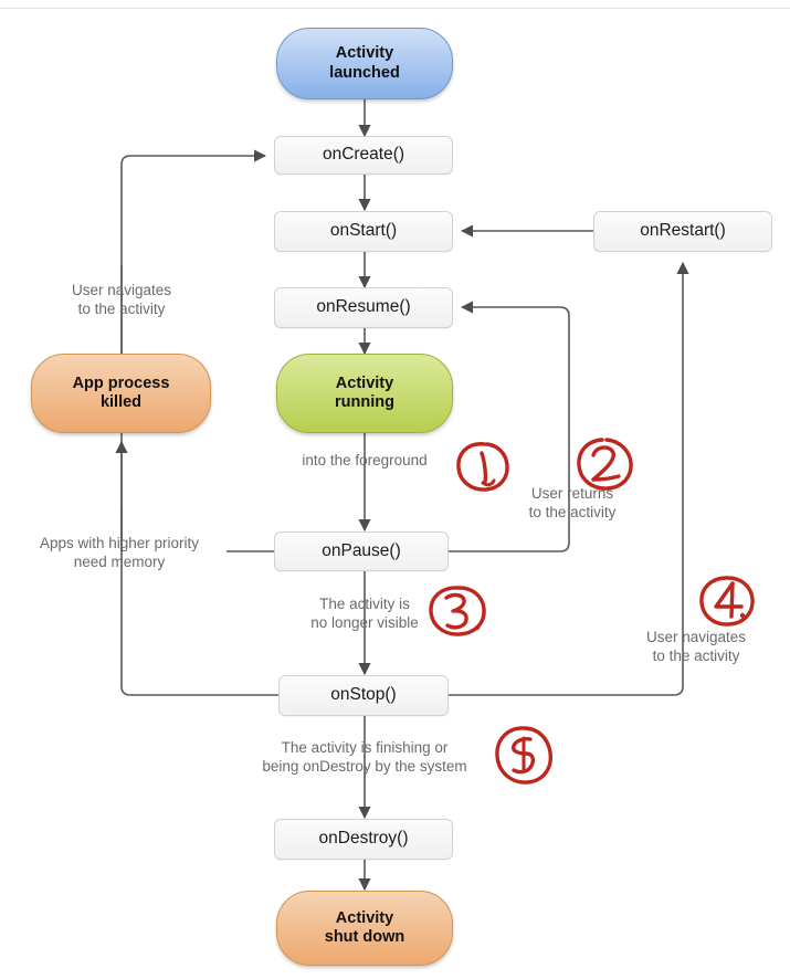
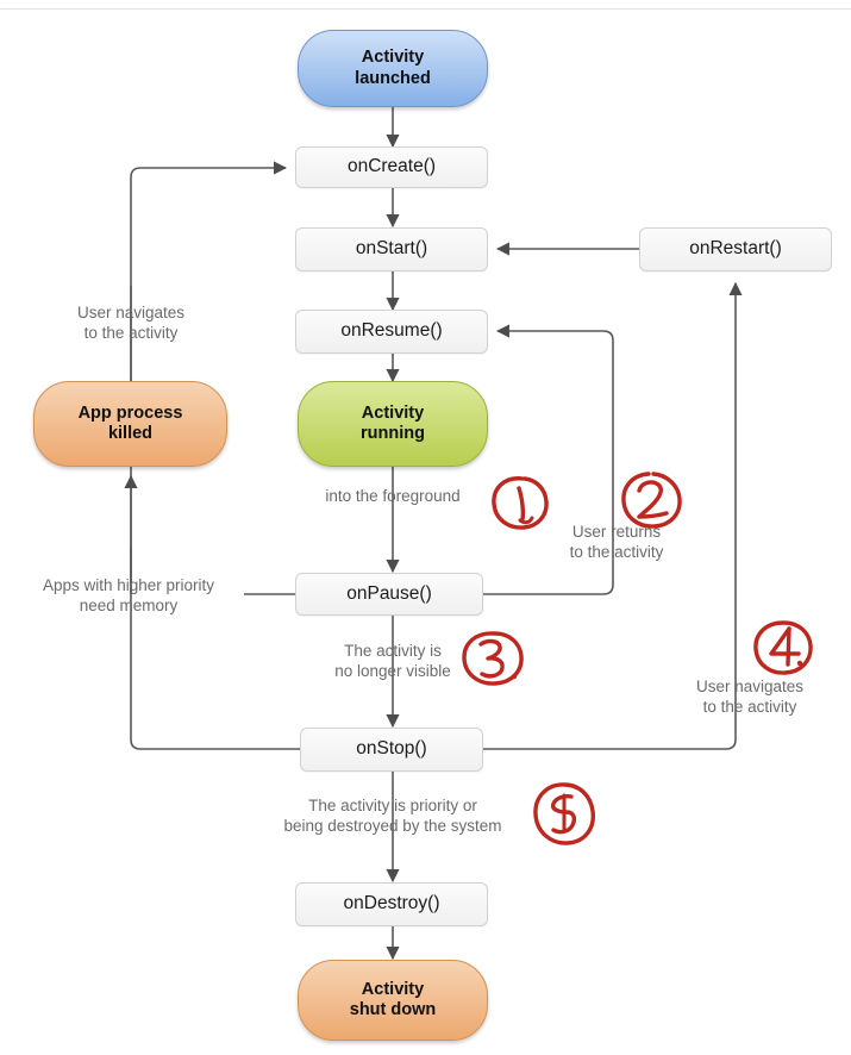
  Activity
  launched
  onCreate()
  onStart()
  onResume()
  onRestart()
  Activity
  running
  onPause()
  onStop()
  onDestroy()
  App process
  killed
  Activity
  shut down
  User navigates
  to the activity
  into the foreground
  User returns
  to the activity
  Apps with higher priority
  need memory
  The activity is
  no longer visible
  User navigates
  to the activity
- The activity is finishing or
+ The activity is priority or
- being onDestroy by the system
+ being destroyed by the system
